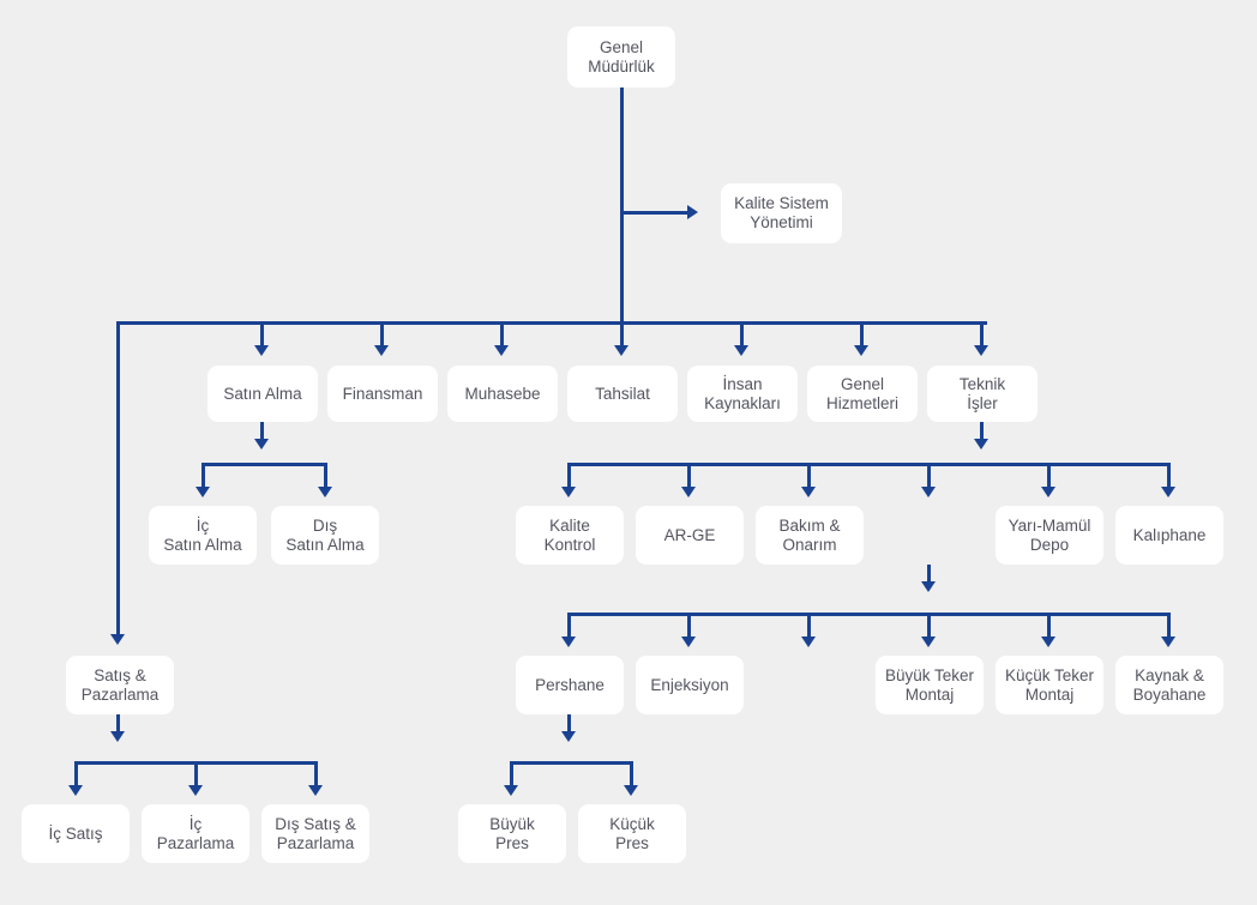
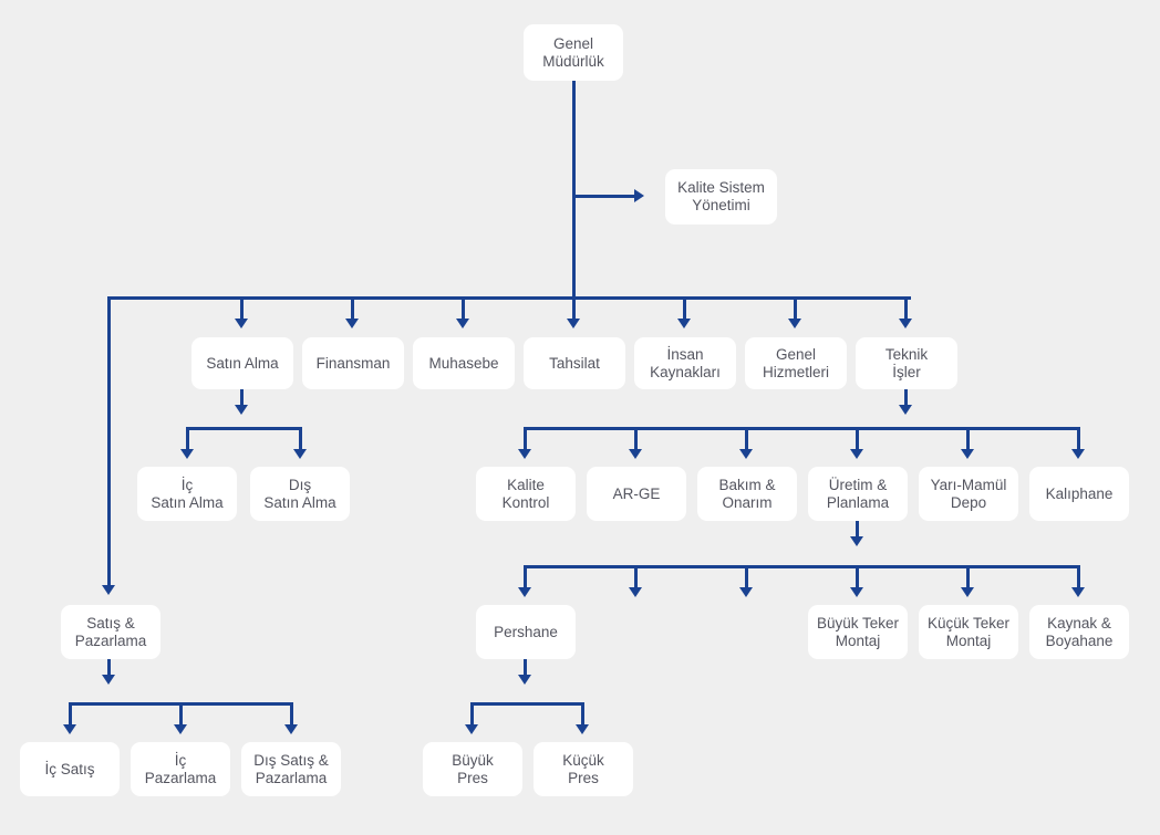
  Genel
  Müdürlük
  Kalite Sistem
  Yönetimi
  Satın Alma
  Finansman
  Muhasebe
  Tahsilat
  İnsan
  Kaynakları
  Genel
  Hizmetleri
  Teknik
  İşler
  İç
  Satın Alma
  Dış
  Satın Alma
  Kalite
  Kontrol
  AR-GE
  Bakım &
  Onarım
+ Üretim &
+ Planlama
  Yarı-Mamül
  Depo
  Kalıphane
  Satış &
  Pazarlama
  Pershane
- Enjeksiyon
  Büyük Teker
  Montaj
  Küçük Teker
  Montaj
  Kaynak &
  Boyahane
  İç Satış
  İç
  Pazarlama
  Dış Satış &
  Pazarlama
  Büyük
  Pres
  Küçük
  Pres
